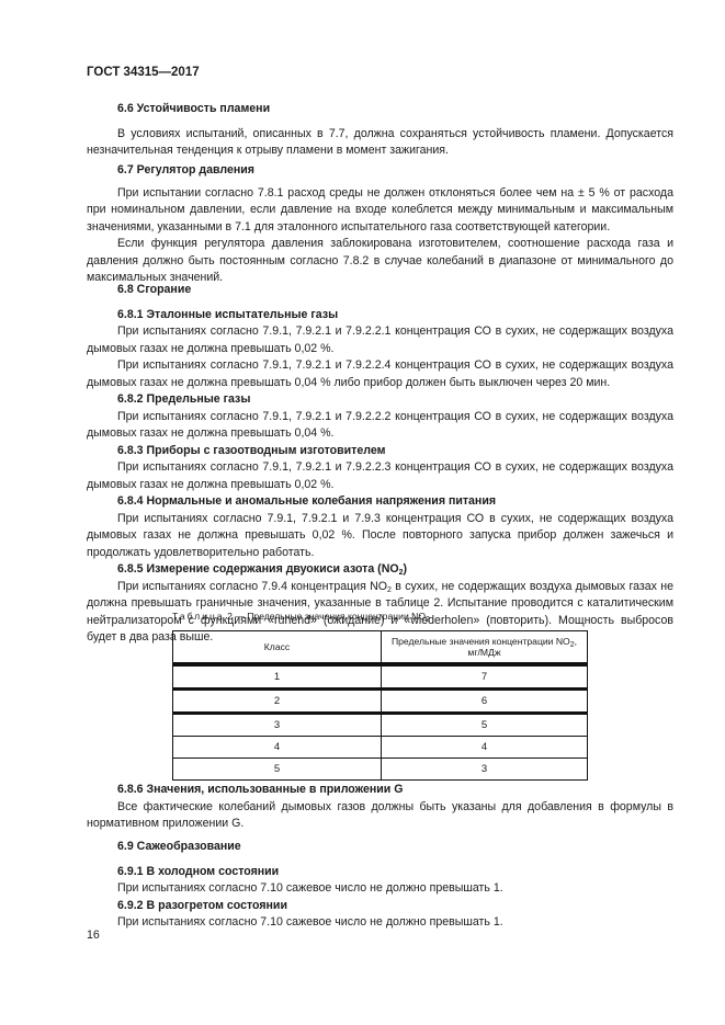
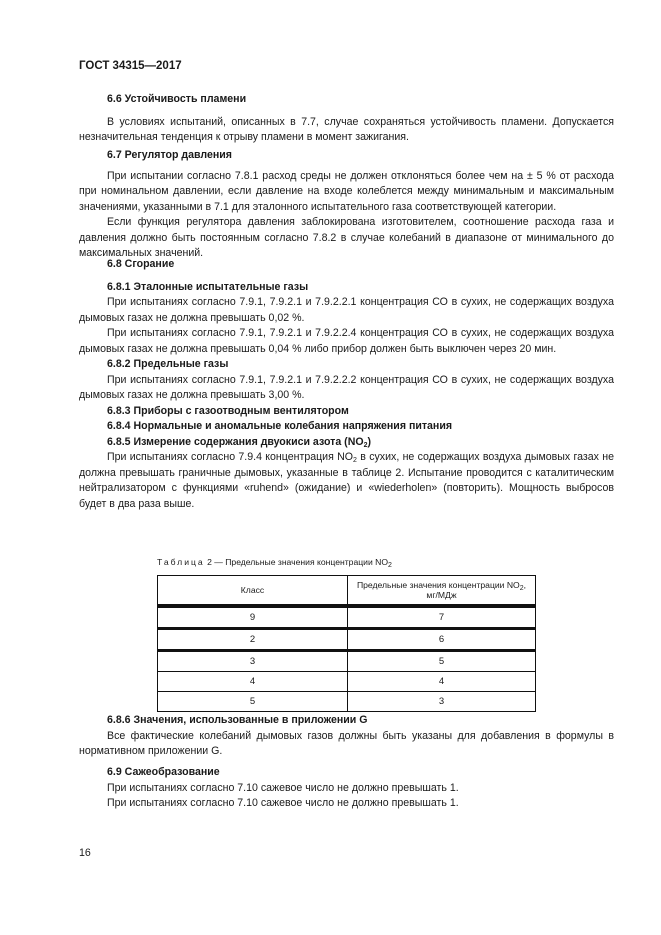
  ГОСТ 34315—2017
  6.6 Устойчивость пламени
- В условиях испытаний, описанных в 7.7, должна сохраняться устойчивость пламени. Допускается незначительная тенденция к отрыву пламени в момент зажигания.
+ В условиях испытаний, описанных в 7.7, случае сохраняться устойчивость пламени. Допускается незначительная тенденция к отрыву пламени в момент зажигания.
  6.7 Регулятор давления
  При испытании согласно 7.8.1 расход среды не должен отклоняться более чем на ± 5 % от расхода при номинальном давлении, если давление на входе колеблется между минимальным и максимальным значениями, указанными в 7.1 для эталонного испытательного газа соответствующей категории.
  Если функция регулятора давления заблокирована изготовителем, соотношение расхода газа и давления должно быть постоянным согласно 7.8.2 в случае колебаний в диапазоне от минимального до максимальных значений.
  6.8 Сгорание
  6.8.1 Эталонные испытательные газы
  При испытаниях согласно 7.9.1, 7.9.2.1 и 7.9.2.2.1 концентрация СО в сухих, не содержащих воздуха дымовых газах не должна превышать 0,02 %.
  При испытаниях согласно 7.9.1, 7.9.2.1 и 7.9.2.2.4 концентрация СО в сухих, не содержащих воздуха дымовых газах не должна превышать 0,04 % либо прибор должен быть выключен через 20 мин.
  6.8.2 Предельные газы
- При испытаниях согласно 7.9.1, 7.9.2.1 и 7.9.2.2.2 концентрация СО в сухих, не содержащих воздуха дымовых газах не должна превышать 0,04 %.
+ При испытаниях согласно 7.9.1, 7.9.2.1 и 7.9.2.2.2 концентрация СО в сухих, не содержащих воздуха дымовых газах не должна превышать 3,00 %.
- 6.8.3 Приборы с газоотводным изготовителем
+ 6.8.3 Приборы с газоотводным вентилятором
- При испытаниях согласно 7.9.1, 7.9.2.1 и 7.9.2.2.3 концентрация СО в сухих, не содержащих воздуха дымовых газах не должна превышать 0,02 %.
  6.8.4 Нормальные и аномальные колебания напряжения питания
- При испытаниях согласно 7.9.1, 7.9.2.1 и 7.9.3 концентрация СО в сухих, не содержащих воздуха дымовых газах не должна превышать 0,02 %. После повторного запуска прибор должен зажечься и продолжать удовлетворительно работать.
  6.8.5 Измерение содержания двуокиси азота (NO )
- При испытаниях согласно 7.9.4 концентрация NO в сухих, не содержащих воздуха дымовых газах не должна превышать граничные значения, указанные в таблице 2. Испытание проводится с каталитическим нейтрализатором с функциями «ruhend» (ожидание) и «wiederholen» (повторить). Мощность выбросов будет в два раза выше.
+ При испытаниях согласно 7.9.4 концентрация NO в сухих, не содержащих воздуха дымовых газах не должна превышать граничные дымовых, указанные в таблице 2. Испытание проводится с каталитическим нейтрализатором с функциями «ruhend» (ожидание) и «wiederholen» (повторить). Мощность выбросов будет в два раза выше.
  Таблица 2 — Предельные значения концентрации NO
  Класс	Предельные значения концентрации NO , мг/МДж
- 1	7
+ 9	7
  2	6
  3	5
  4	4
  5	3
  6.8.6 Значения, использованные в приложении G
  Все фактические колебаний дымовых газов должны быть указаны для добавления в формулы в нормативном приложении G.
  6.9 Сажеобразование
- 6.9.1 В холодном состоянии
  При испытаниях согласно 7.10 сажевое число не должно превышать 1.
- 6.9.2 В разогретом состоянии
  При испытаниях согласно 7.10 сажевое число не должно превышать 1.
  16
